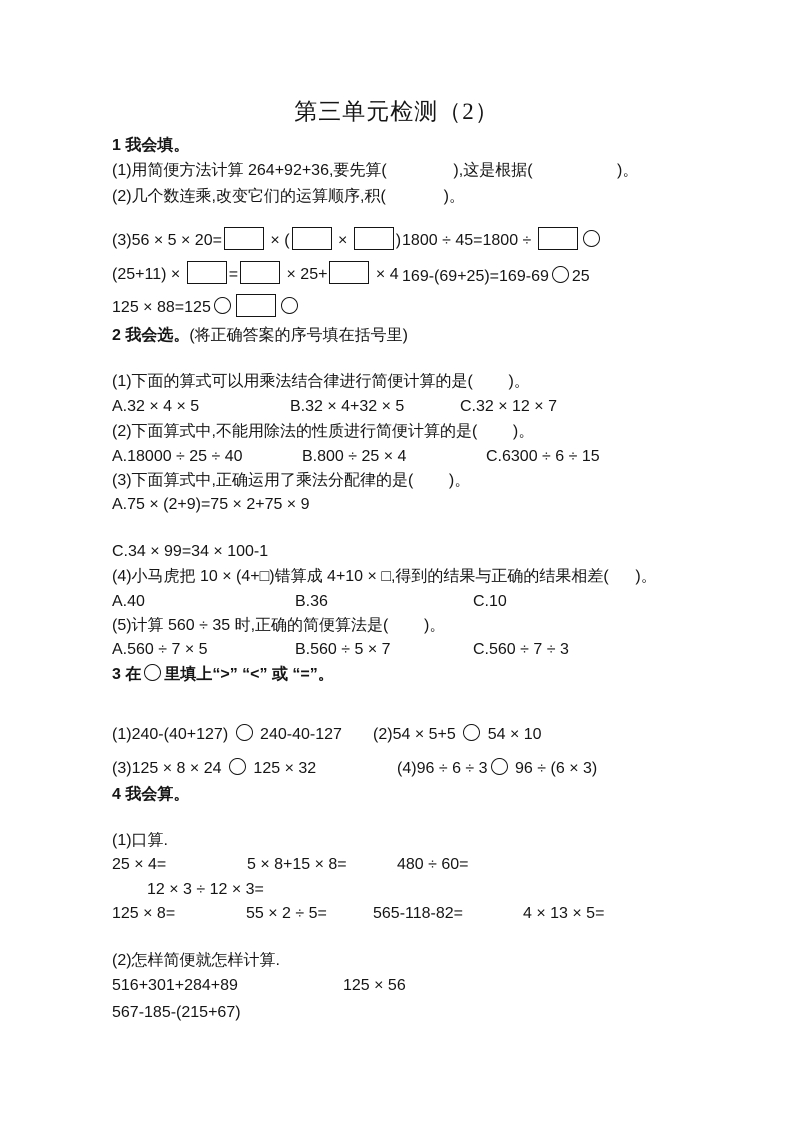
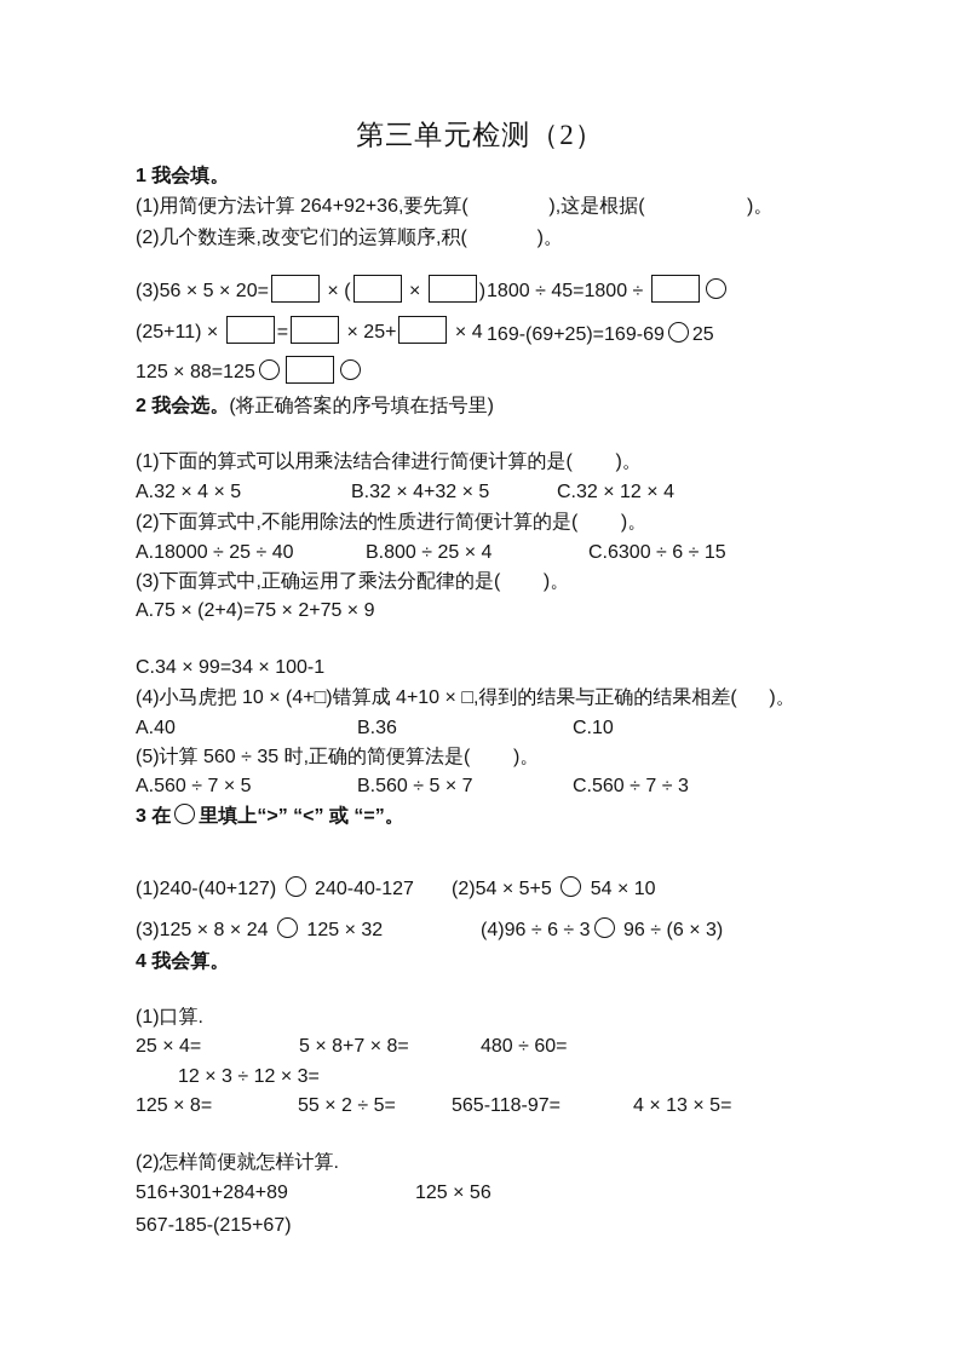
  第三单元检测（2）
  1 我会填。
  (1)用简便方法计算 264+92+36,要先算( ),这是根据( )。
  (2)几个数连乘,改变它们的运算顺序,积( )。
  (3)56 × 5 × 20= × ( × )
  1800 ÷ 45=1800 ÷
  (25+11) × = × 25+ × 4
  169-(69+25)=169-69 25
  125 × 88=125
  2 我会选。(将正确答案的序号填在括号里)
  (1)下面的算式可以用乘法结合律进行简便计算的是( )。
  A.32 × 4 × 5
  B.32 × 4+32 × 5
- C.32 × 12 × 7
+ C.32 × 12 × 4
  (2)下面算式中,不能用除法的性质进行简便计算的是( )。
  A.18000 ÷ 25 ÷ 40
  B.800 ÷ 25 × 4
  C.6300 ÷ 6 ÷ 15
  (3)下面算式中,正确运用了乘法分配律的是( )。
- A.75 × (2+9)=75 × 2+75 × 9
+ A.75 × (2+4)=75 × 2+75 × 9
  C.34 × 99=34 × 100-1
  (4)小马虎把 10 × (4+□)错算成 4+10 × □,得到的结果与正确的结果相差( )。
  A.40
  B.36
  C.10
  (5)计算 560 ÷ 35 时,正确的简便算法是( )。
  A.560 ÷ 7 × 5
  B.560 ÷ 5 × 7
  C.560 ÷ 7 ÷ 3
  3 在 里填上“>” “<” 或 “=”。
  (1)240-(40+127) 240-40-127
  (2)54 × 5+5 54 × 10
  (3)125 × 8 × 24 125 × 32
  (4)96 ÷ 6 ÷ 3 96 ÷ (6 × 3)
  4 我会算。
  (1)口算.
  25 × 4=
- 5 × 8+15 × 8=
+ 5 × 8+7 × 8=
  480 ÷ 60=
  12 × 3 ÷ 12 × 3=
  125 × 8=
  55 × 2 ÷ 5=
- 565-118-82=
+ 565-118-97=
  4 × 13 × 5=
  (2)怎样简便就怎样计算.
  516+301+284+89
  125 × 56
  567-185-(215+67)
